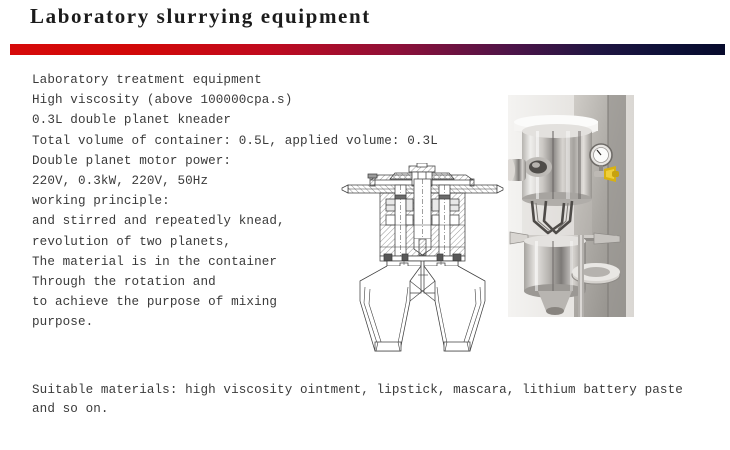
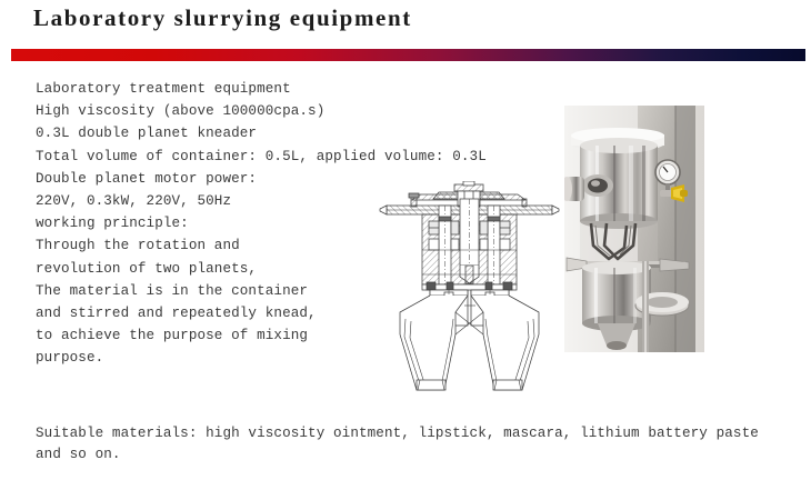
  Laboratory slurrying equipment
  Laboratory treatment equipment
  High viscosity (above 100000cpa.s)
  0.3L double planet kneader
  Total volume of container: 0.5L, applied volume: 0.3L
  Double planet motor power:
  220V, 0.3kW, 220V, 50Hz
  working principle:
- and stirred and repeatedly knead,
+ Through the rotation and
  revolution of two planets,
  The material is in the container
- Through the rotation and
+ and stirred and repeatedly knead,
  to achieve the purpose of mixing
  purpose.
  Suitable materials: high viscosity ointment, lipstick, mascara, lithium battery paste
  and so on.
